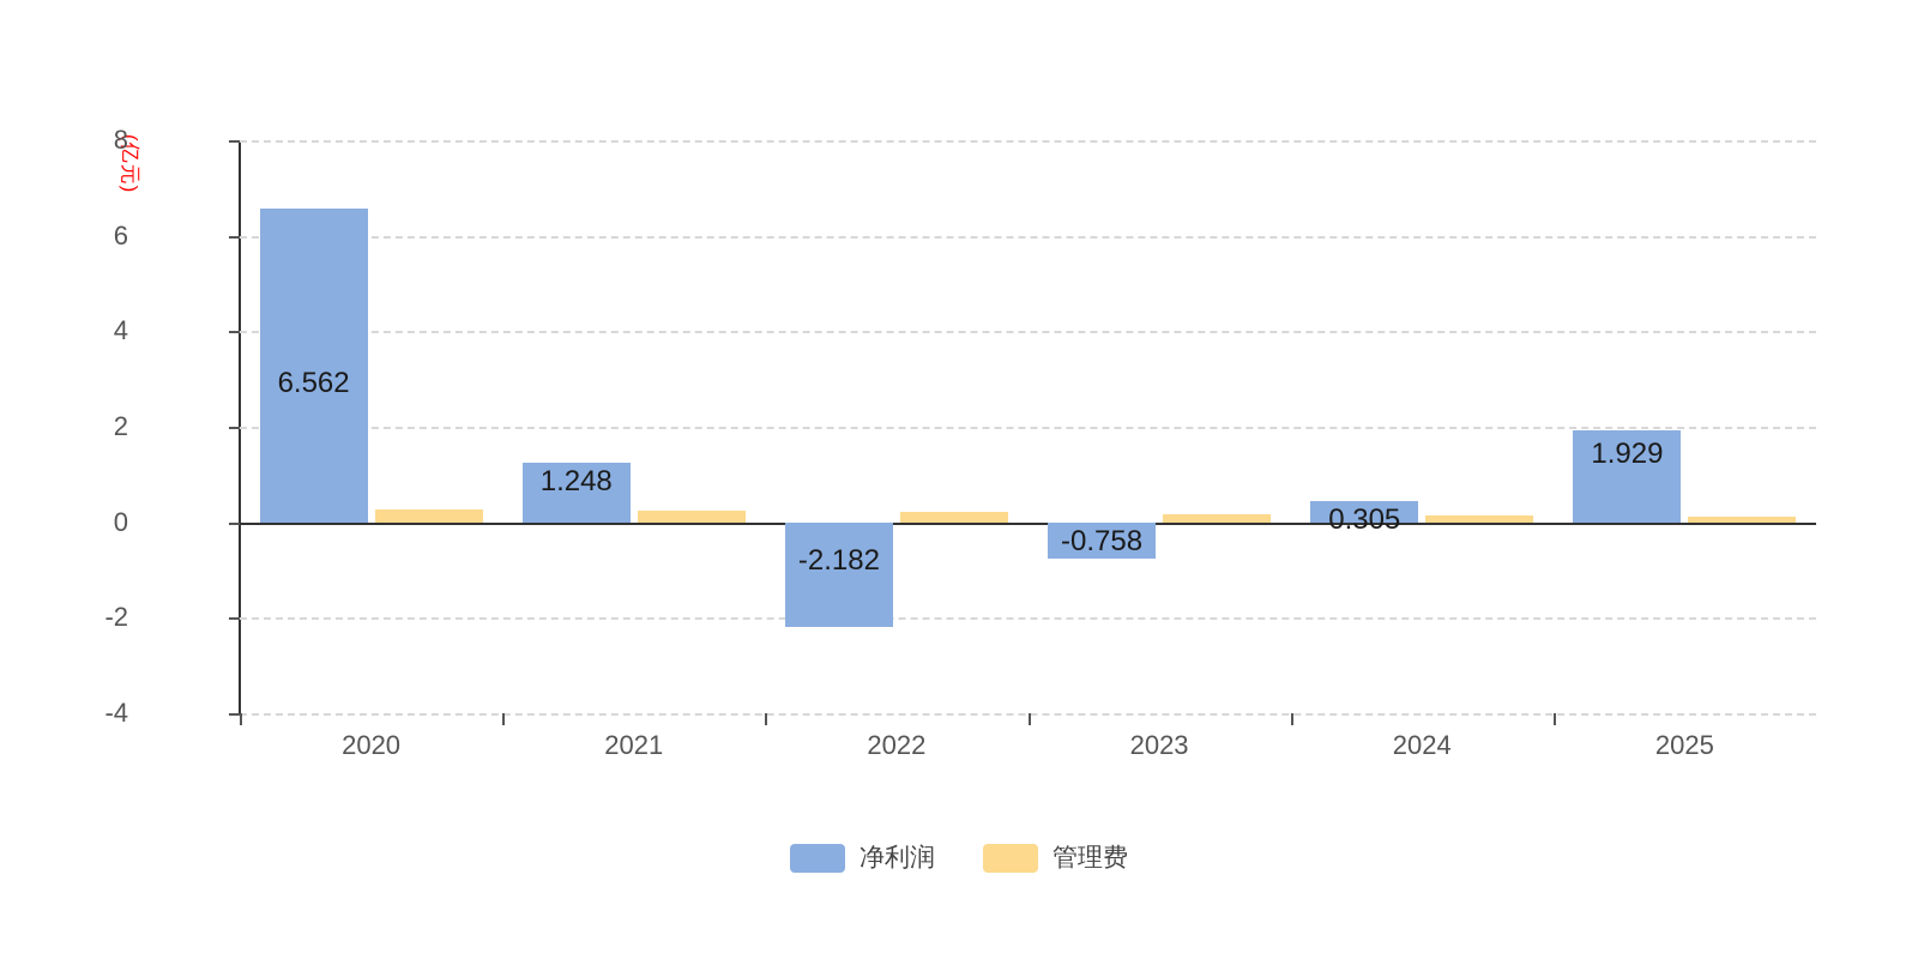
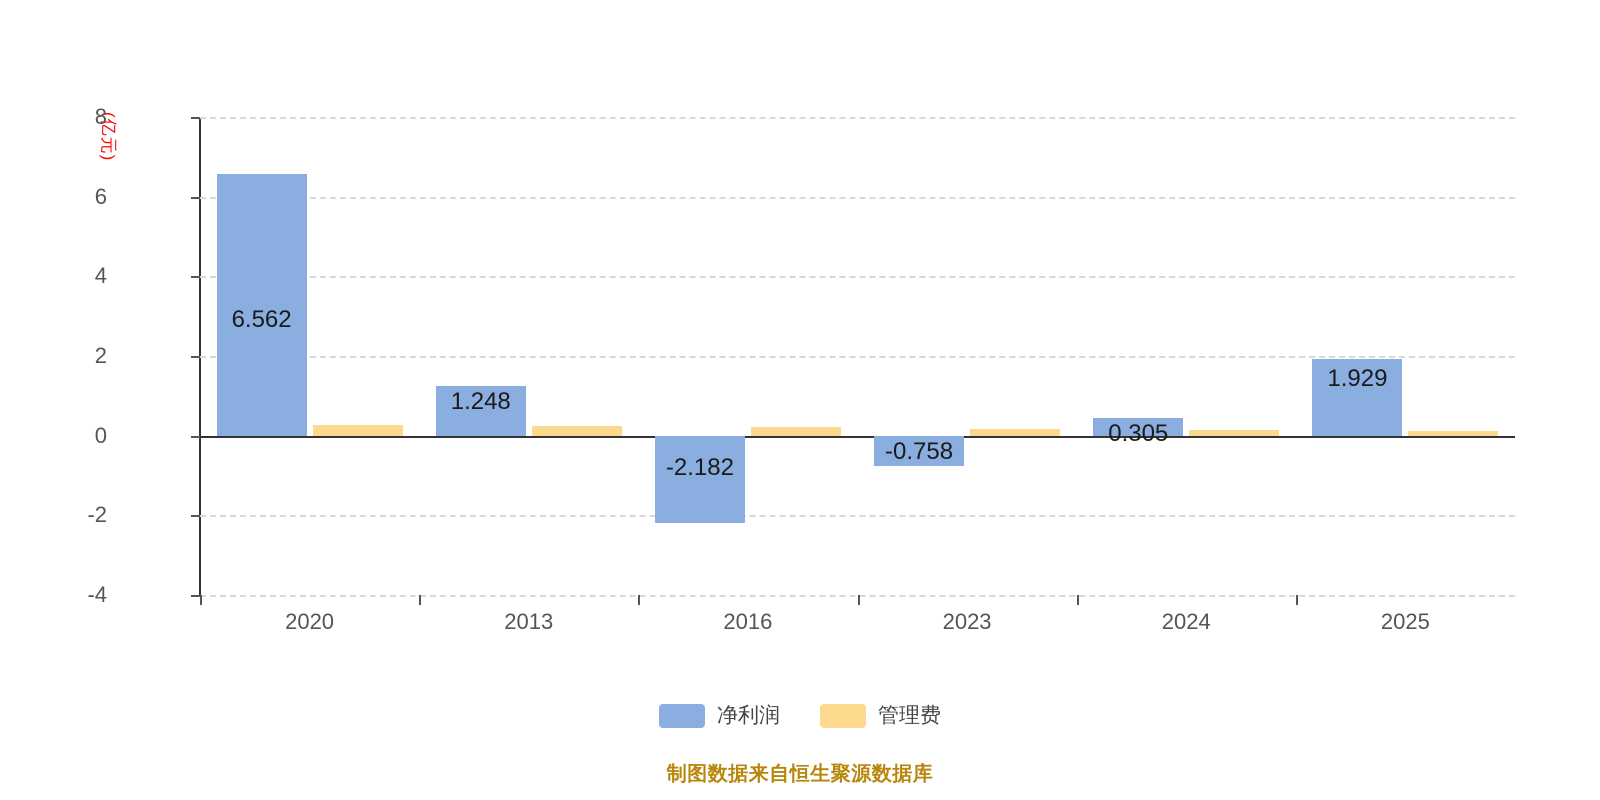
  8
  6
  4
  2
  0
  -2
  -4
  2020
  6.562
- 2021
+ 2013
  1.248
- 2022
+ 2016
  -2.182
  2023
  -0.758
  2024
  0.305
  2025
  1.929
  净利润
  管理费
+ 制图数据来自恒生聚源数据库
